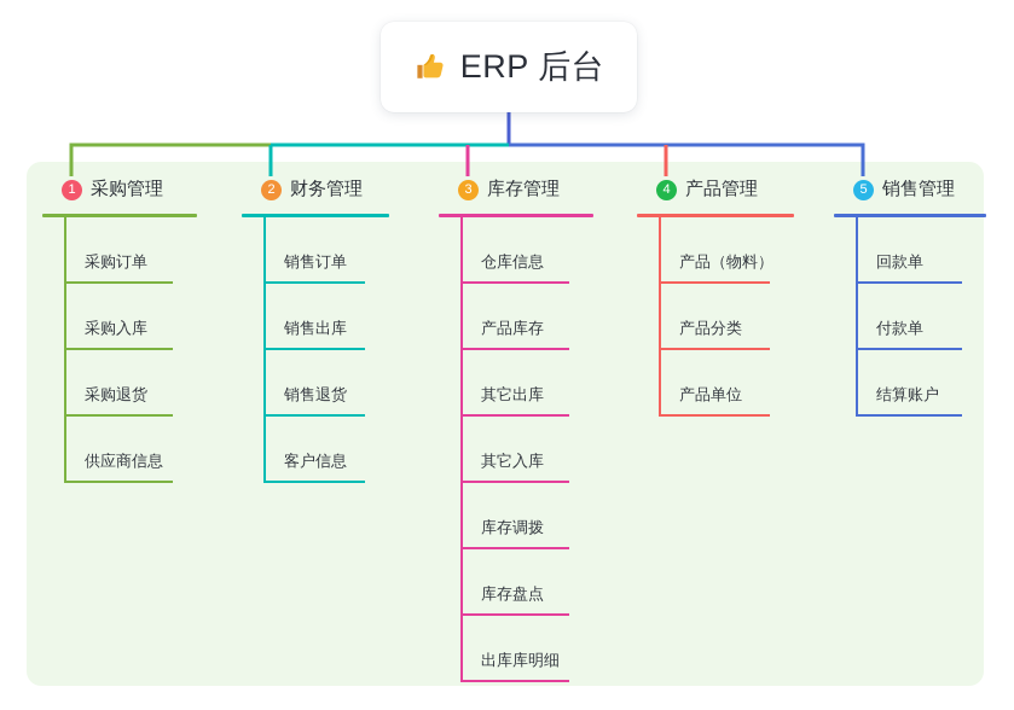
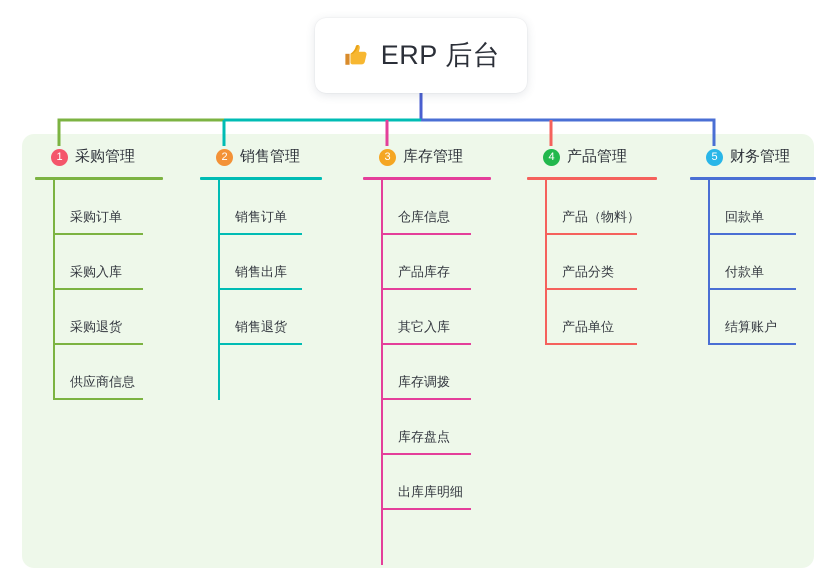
  ERP 后台
  1
  采购管理
  采购订单
  采购入库
  采购退货
  供应商信息
  2
- 财务管理
+ 销售管理
  销售订单
  销售出库
  销售退货
- 客户信息
  3
  库存管理
  仓库信息
  产品库存
- 其它出库
  其它入库
  库存调拨
  库存盘点
  出库库明细
  4
  产品管理
  产品（物料）
  产品分类
  产品单位
  5
- 销售管理
+ 财务管理
  回款单
  付款单
  结算账户
